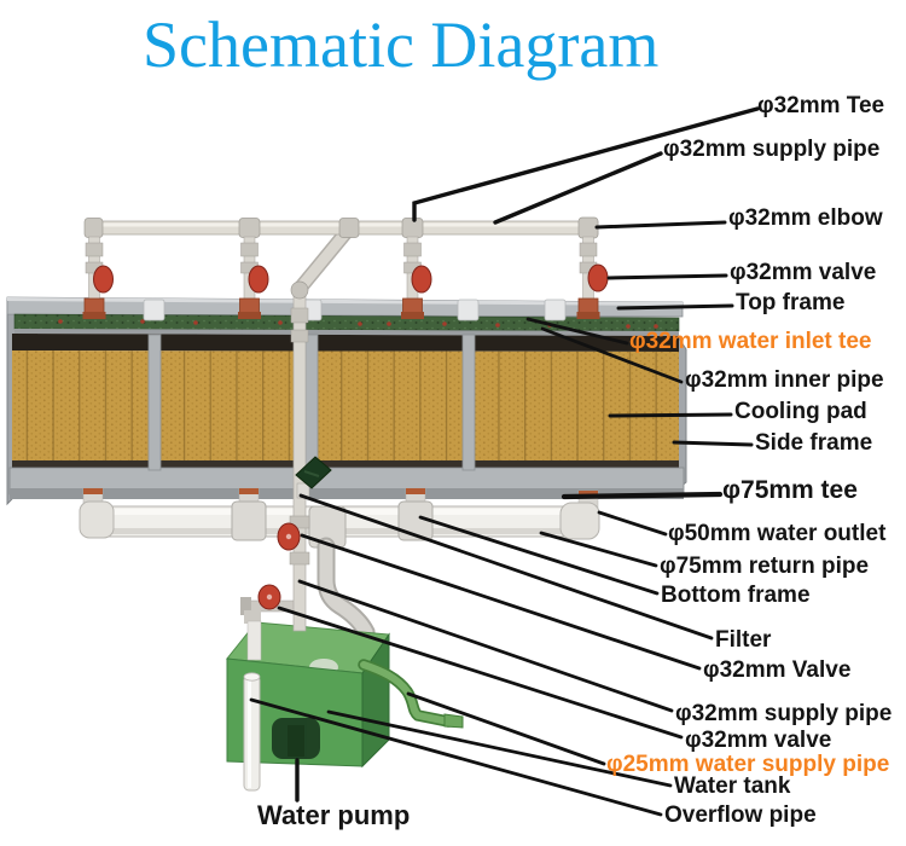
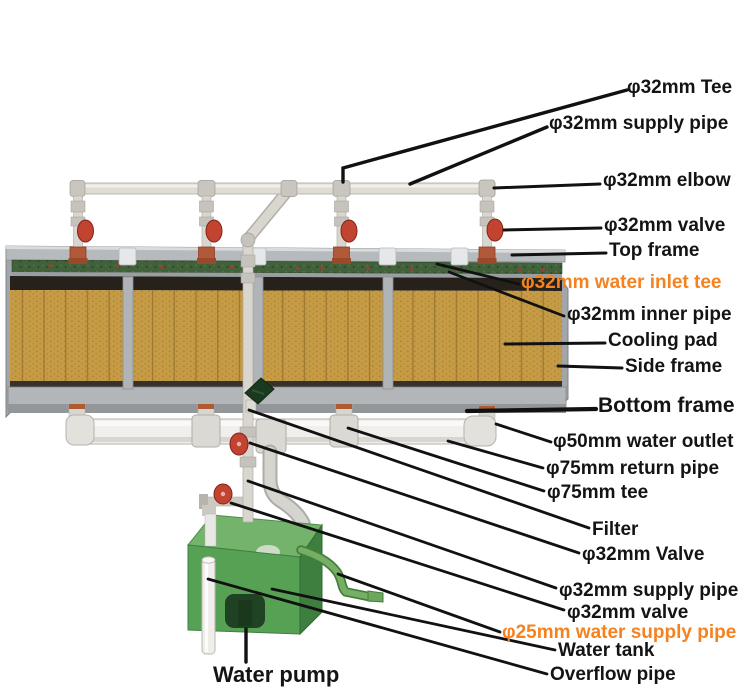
- Schematic Diagram
  φ32mm Tee
  φ32mm supply pipe
  φ32mm elbow
  φ32mm valve
  Top frame
  φ32mm water inlet tee
  φ32mm inner pipe
  Cooling pad
  Side frame
- φ75mm tee
+ Bottom frame
  φ50mm water outlet
  φ75mm return pipe
- Bottom frame
+ φ75mm tee
  Filter
  φ32mm Valve
  φ32mm supply pipe
  φ32mm valve
  φ25mm water supply pipe
  Water tank
  Overflow pipe
  Water pump
